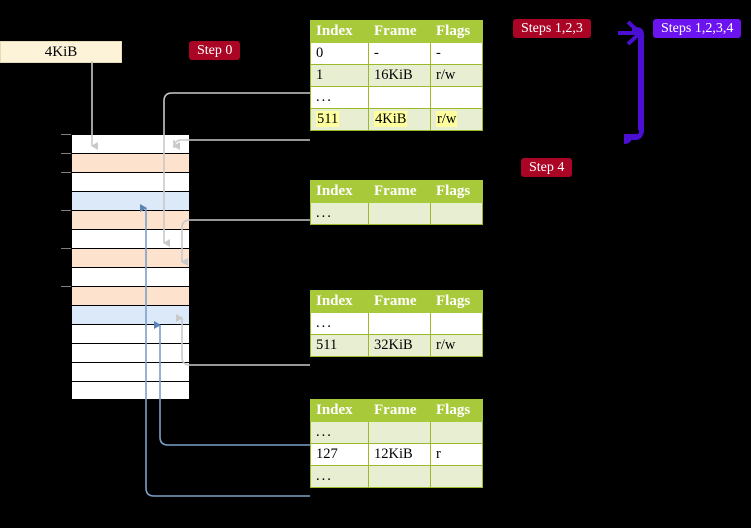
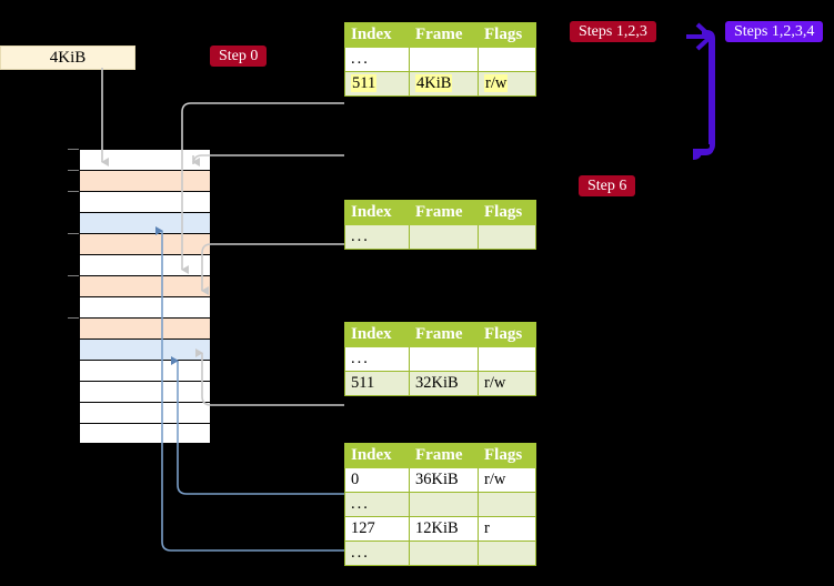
  4KiB
  Step 0
  Steps 1,2,3
  Steps 1,2,3,4
- Step 4
+ Step 6
  Index	Frame	Flags
- 0	-	-
- 1	16KiB	r/w
  ...
  511	4KiB	r/w
  Index	Frame	Flags
  ...
  Index	Frame	Flags
  ...
  511	32KiB	r/w
  Index	Frame	Flags
+ 0	36KiB	r/w
  ...
  127	12KiB	r
  ...
